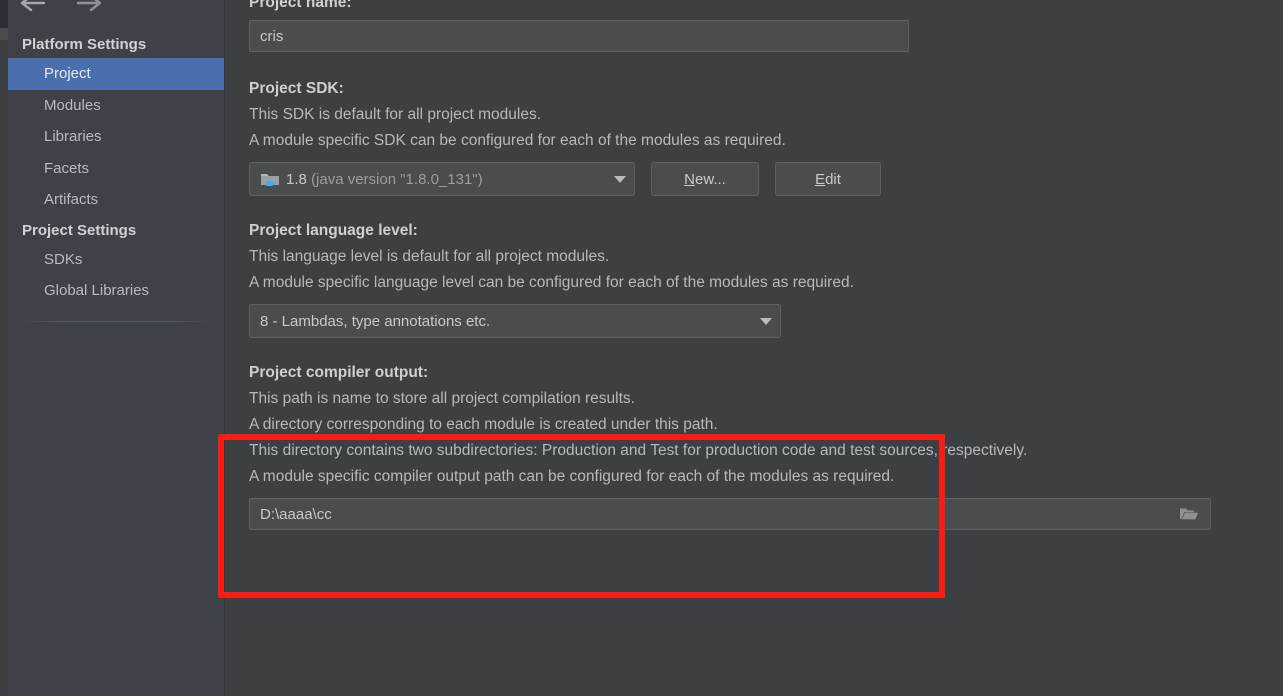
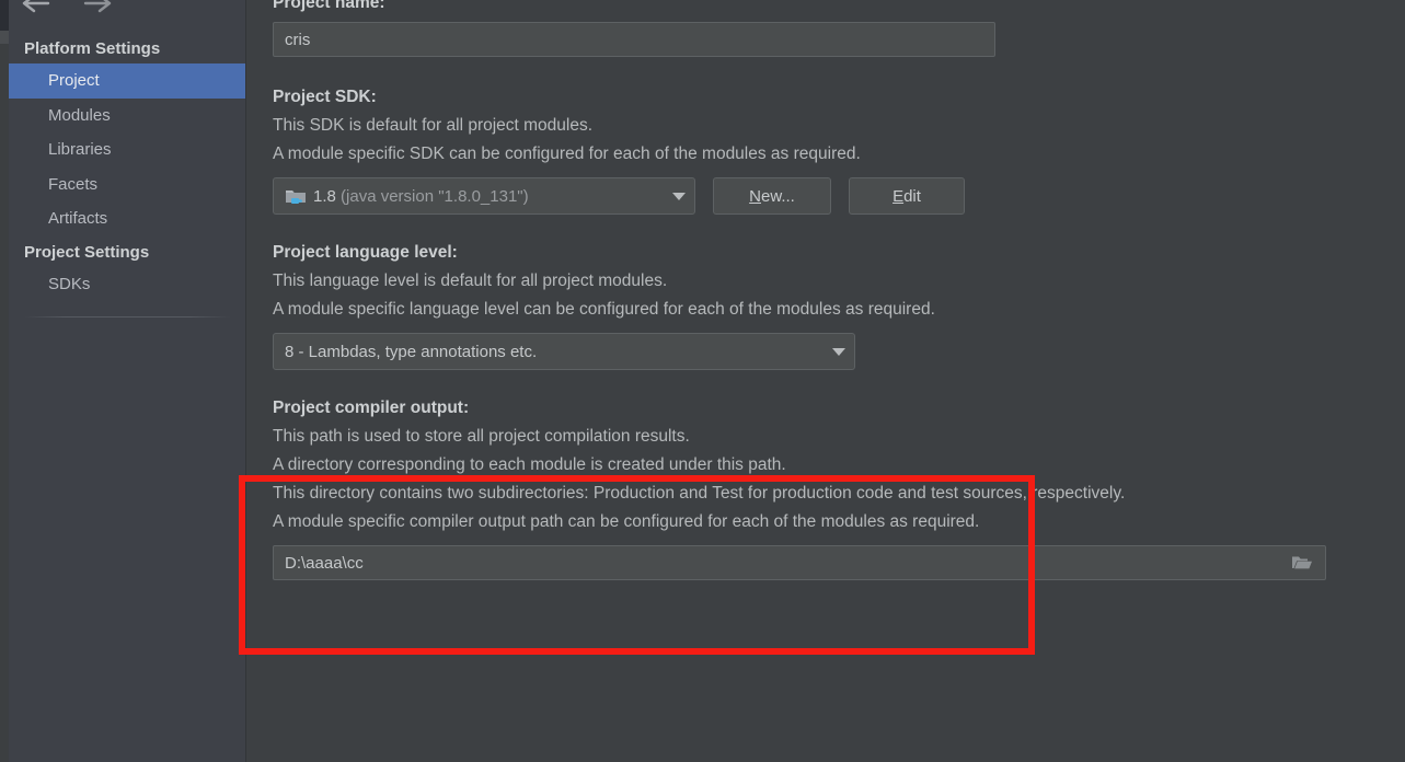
  Platform Settings
  Project
  Modules
  Libraries
  Facets
  Artifacts
  Project Settings
  SDKs
- Global Libraries
  Project name:
  cris
  Project SDK:
  This SDK is default for all project modules.
  A module specific SDK can be configured for each of the modules as required.
  1.8 (java version "1.8.0_131")
  N
  ew...
  E
  dit
  Project language level:
  This language level is default for all project modules.
  A module specific language level can be configured for each of the modules as required.
  8 - Lambdas, type annotations etc.
  Project compiler output:
- This path is name to store all project compilation results.
+ This path is used to store all project compilation results.
  A directory corresponding to each module is created under this path.
  This directory contains two subdirectories: Production and Test for production code and test sources, respectively.
  A module specific compiler output path can be configured for each of the modules as required.
  D:\aaaa\cc
